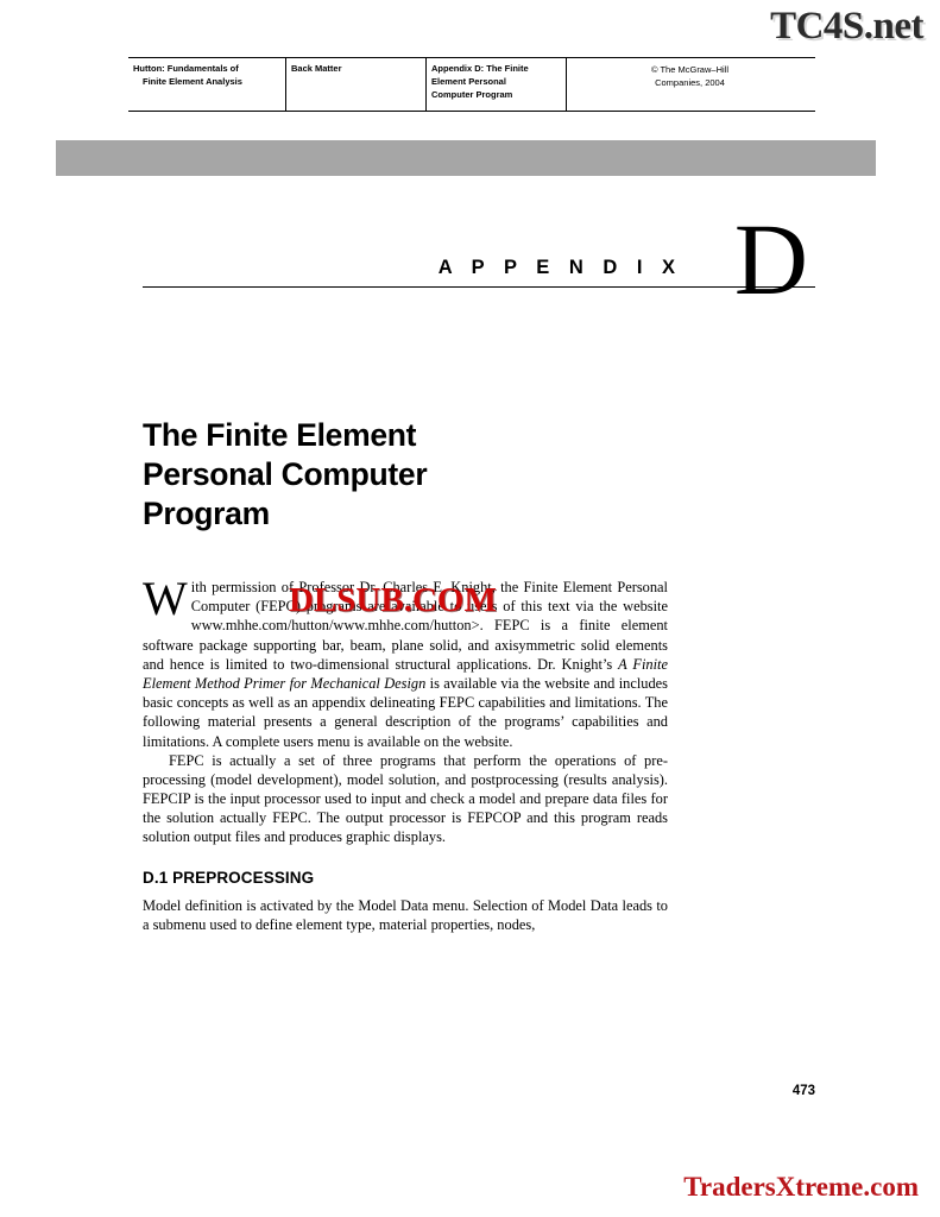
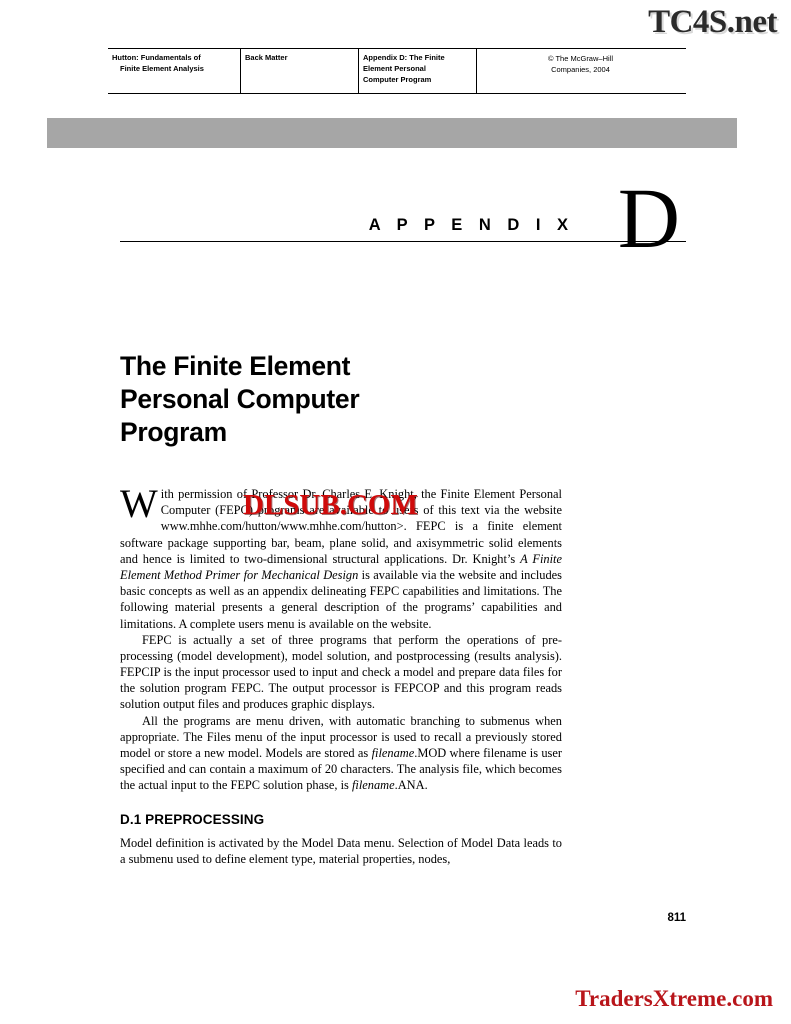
  Hutton: Fundamentals of
  Finite Element Analysis
  Back Matter
  Appendix D: The Finite
  Element Personal
  Computer Program
  © The McGraw–Hill
  Companies, 2004
  A P P E N D I X
  D
  The Finite Element
  Personal Computer
  Program
  W
  ith permission of Professor Dr. Charles E. Knight, the Finite Element Personal Computer (FEPC) programs are available to users of this text via the website www.mhhe.com/hutton/www.mhhe.com/hutton>. FEPC is a finite element software package supporting bar, beam, plane solid, and axisymmetric solid elements and hence is limited to two-dimensional structural applications. Dr. Knight’s A Finite Element Method Primer for Mechanical Design is available via the website and includes basic concepts as well as an appendix delineating FEPC capabilities and limitations. The following material presents a general description of the programs’ capabilities and limitations. A complete users menu is available on the website.
- FEPC is actually a set of three programs that perform the operations of pre-processing (model development), model solution, and postprocessing (results analysis). FEPCIP is the input processor used to input and check a model and prepare data files for the solution actually FEPC. The output processor is FEPCOP and this program reads solution output files and produces graphic displays.
+ FEPC is actually a set of three programs that perform the operations of pre-processing (model development), model solution, and postprocessing (results analysis). FEPCIP is the input processor used to input and check a model and prepare data files for the solution program FEPC. The output processor is FEPCOP and this program reads solution output files and produces graphic displays.
+ All the programs are menu driven, with automatic branching to submenus when appropriate. The Files menu of the input processor is used to recall a previously stored model or store a new model. Models are stored as filename.MOD where filename is user specified and can contain a maximum of 20 characters. The analysis file, which becomes the actual input to the FEPC solution phase, is filename.ANA.
  D.1 PREPROCESSING
  Model definition is activated by the Model Data menu. Selection of Model Data leads to a submenu used to define element type, material properties, nodes,
- 473
+ 811
  TC4S.net
  DLSUB.COM
  TradersXtreme.com
